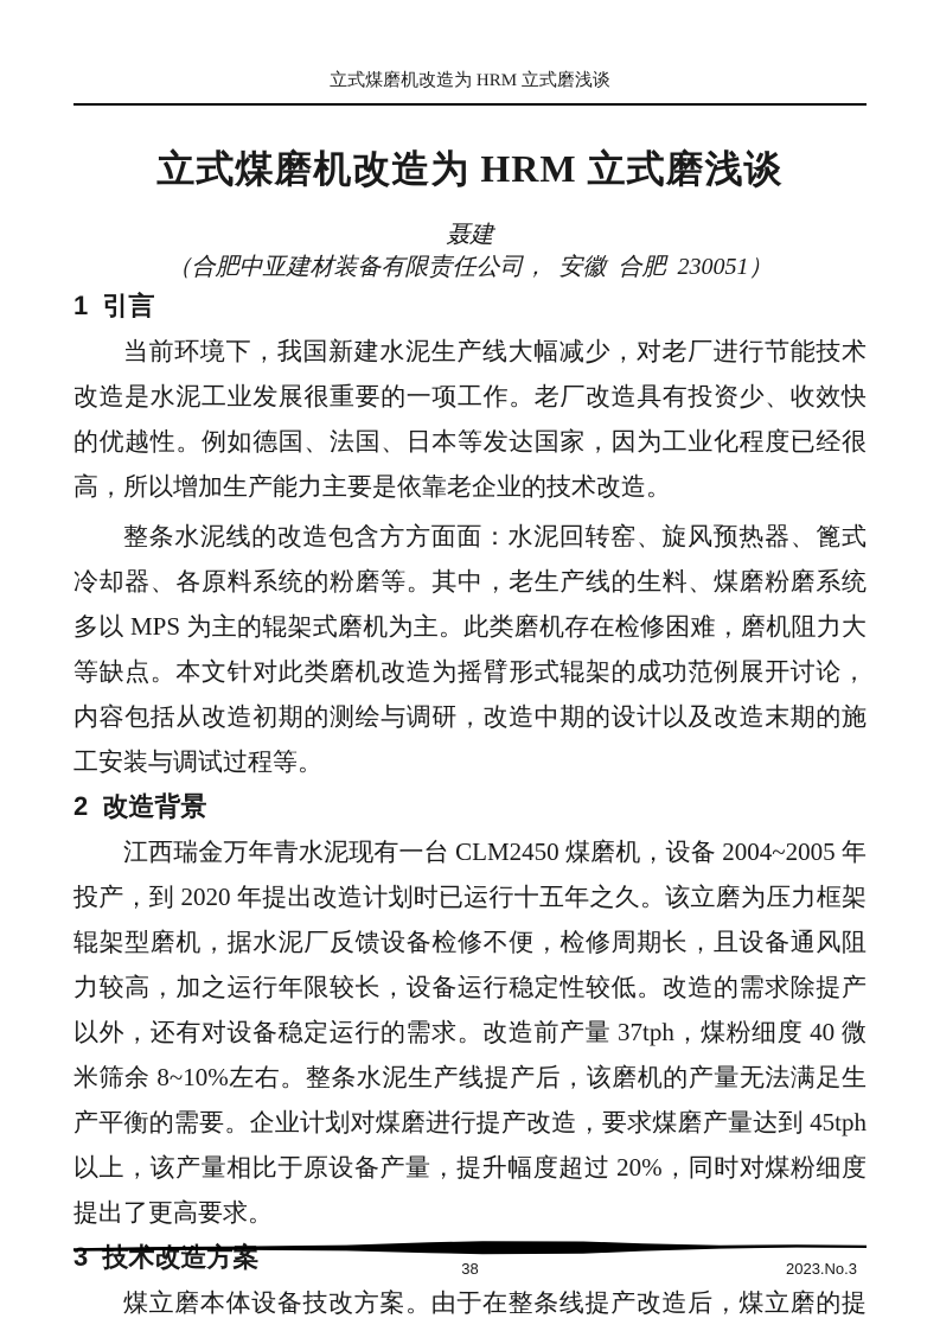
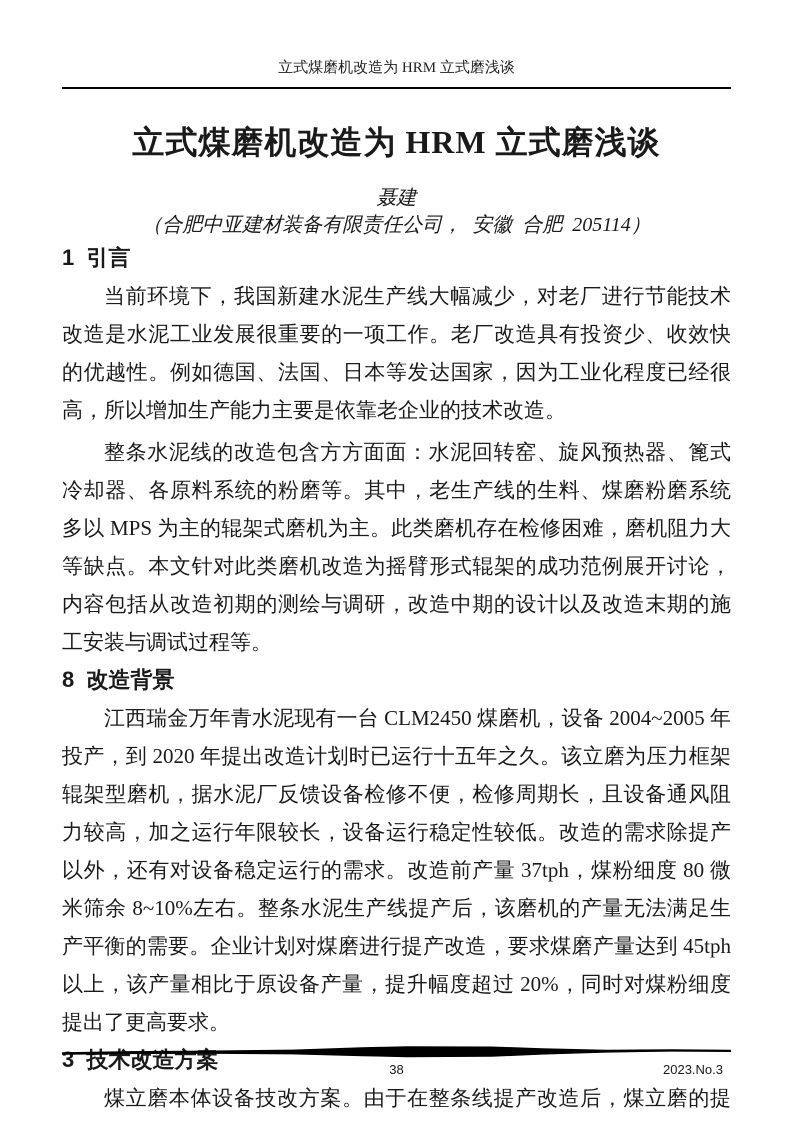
  立式煤磨机改造为 HRM 立式磨浅谈
  立式煤磨机改造为 HRM 立式磨浅谈
  聂建
- （合肥中亚建材装备有限责任公司， 安徽 合肥 230051）
+ （合肥中亚建材装备有限责任公司， 安徽 合肥 205114）
  1 引言
  当前环境下，我国新建水泥生产线大幅减少，对老厂进行节能技术改造是水泥工业发展很重要的一项工作。老厂改造具有投资少、收效快的优越性。例如德国、法国、日本等发达国家，因为工业化程度已经很高，所以增加生产能力主要是依靠老企业的技术改造。
  整条水泥线的改造包含方方面面：水泥回转窑、旋风预热器、篦式冷却器、各原料系统的粉磨等。其中，老生产线的生料、煤磨粉磨系统多以 MPS 为主的辊架式磨机为主。此类磨机存在检修困难，磨机阻力大等缺点。本文针对此类磨机改造为摇臂形式辊架的成功范例展开讨论，内容包括从改造初期的测绘与调研，改造中期的设计以及改造末期的施工安装与调试过程等。
- 2 改造背景
+ 8 改造背景
- 江西瑞金万年青水泥现有一台 CLM2450 煤磨机，设备 2004~2005 年投产，到 2020 年提出改造计划时已运行十五年之久。该立磨为压力框架辊架型磨机，据水泥厂反馈设备检修不便，检修周期长，且设备通风阻力较高，加之运行年限较长，设备运行稳定性较低。改造的需求除提产以外，还有对设备稳定运行的需求。改造前产量 37tph，煤粉细度 40 微米筛余 8~10%左右。整条水泥生产线提产后，该磨机的产量无法满足生产平衡的需要。企业计划对煤磨进行提产改造，要求煤磨产量达到 45tph 以上，该产量相比于原设备产量，提升幅度超过 20%，同时对煤粉细度提出了更高要求。
+ 江西瑞金万年青水泥现有一台 CLM2450 煤磨机，设备 2004~2005 年投产，到 2020 年提出改造计划时已运行十五年之久。该立磨为压力框架辊架型磨机，据水泥厂反馈设备检修不便，检修周期长，且设备通风阻力较高，加之运行年限较长，设备运行稳定性较低。改造的需求除提产以外，还有对设备稳定运行的需求。改造前产量 37tph，煤粉细度 80 微米筛余 8~10%左右。整条水泥生产线提产后，该磨机的产量无法满足生产平衡的需要。企业计划对煤磨进行提产改造，要求煤磨产量达到 45tph 以上，该产量相比于原设备产量，提升幅度超过 20%，同时对煤粉细度提出了更高要求。
  3 技术改造方案
  煤立磨本体设备技改方案。由于在整条线提产改造后，煤立磨的提
  38
  2023.No.3
